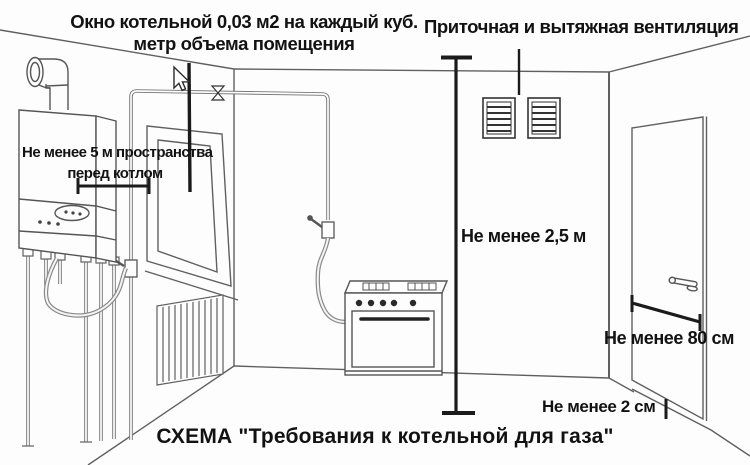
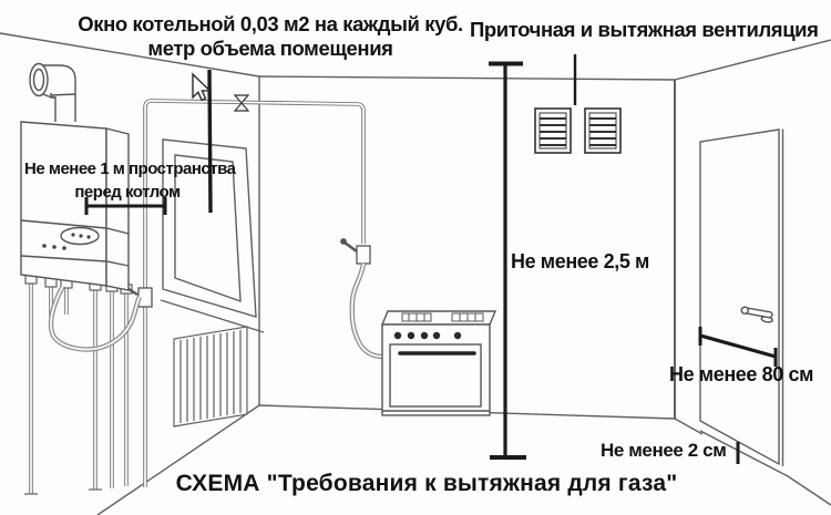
  Окно котельной 0,03 м2 на каждый куб.
  метр объема помещения
  Приточная и вытяжная вентиляция
- Не менее 5 м пространства
+ Не менее 1 м пространства
  перед котлом
  Не менее 2,5 м
  Не менее 80 см
  Не менее 2 см
- СХЕМА "Требования к котельной для газа"
+ СХЕМА "Требования к вытяжная для газа"
